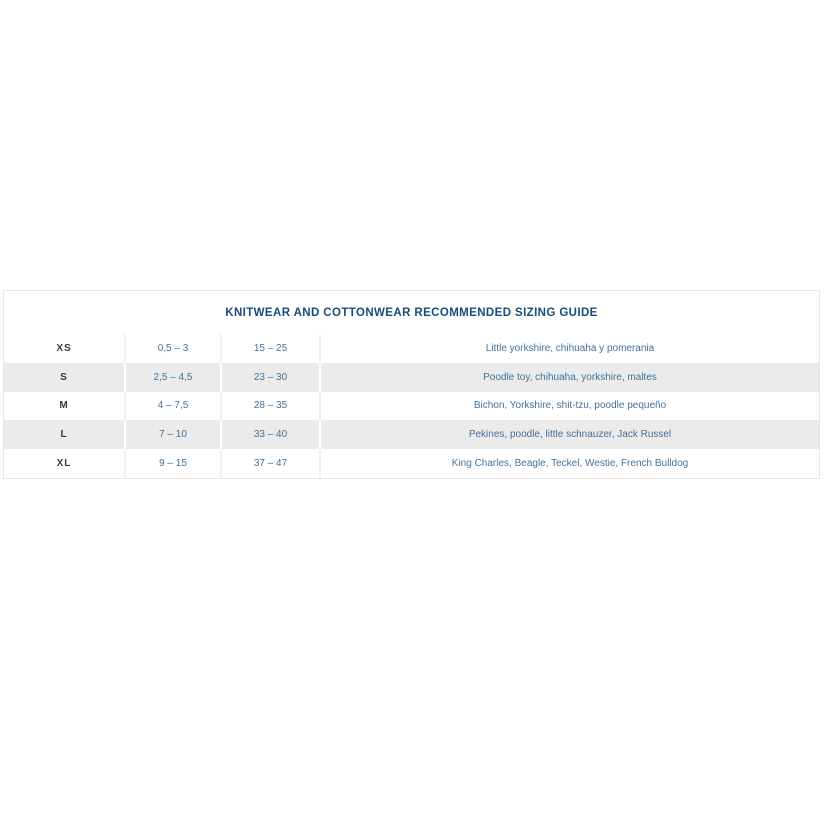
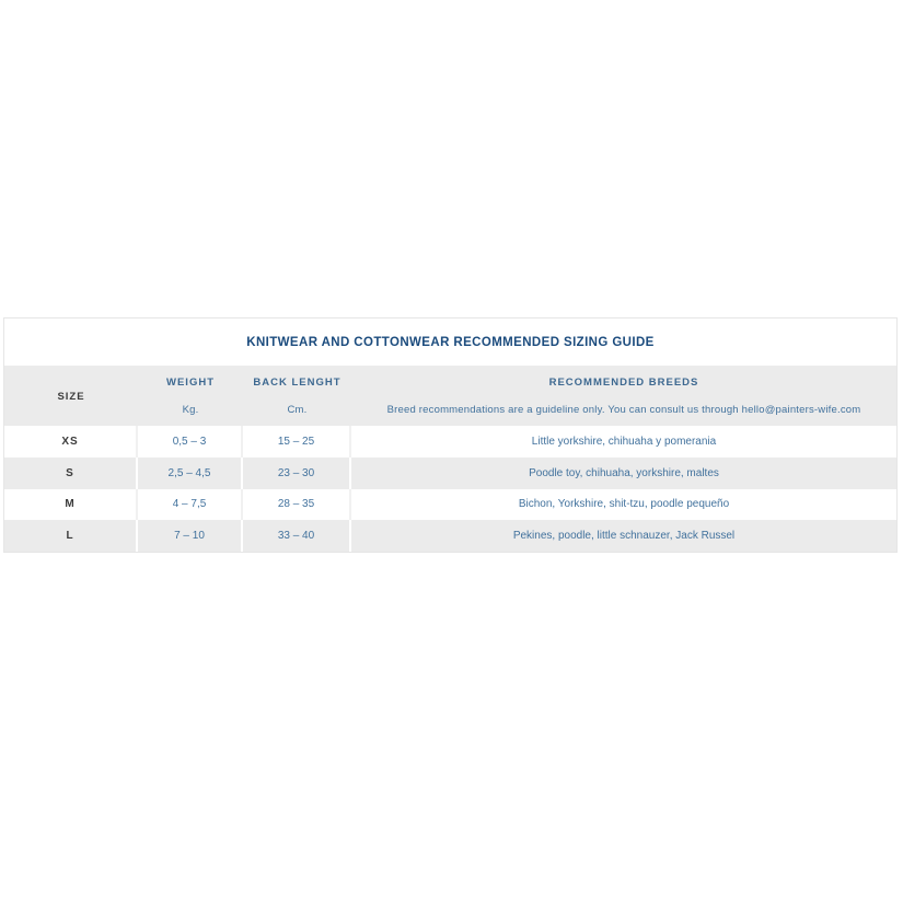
  KNITWEAR AND COTTONWEAR RECOMMENDED SIZING GUIDE
+ SIZE
+ WEIGHT
+ Kg.
+ BACK LENGHT
+ Cm.
+ RECOMMENDED BREEDS
+ Breed recommendations are a guideline only. You can consult us through hello@painters-wife.com
  XS
  0,5 – 3
  15 – 25
  Little yorkshire, chihuaha y pomerania
  S
  2,5 – 4,5
  23 – 30
  Poodle toy, chihuaha, yorkshire, maltes
  M
  4 – 7,5
  28 – 35
  Bichon, Yorkshire, shit-tzu, poodle pequeño
  L
  7 – 10
  33 – 40
  Pekines, poodle, little schnauzer, Jack Russel
- XL
- 9 – 15
- 37 – 47
- King Charles, Beagle, Teckel, Westie, French Bulldog
